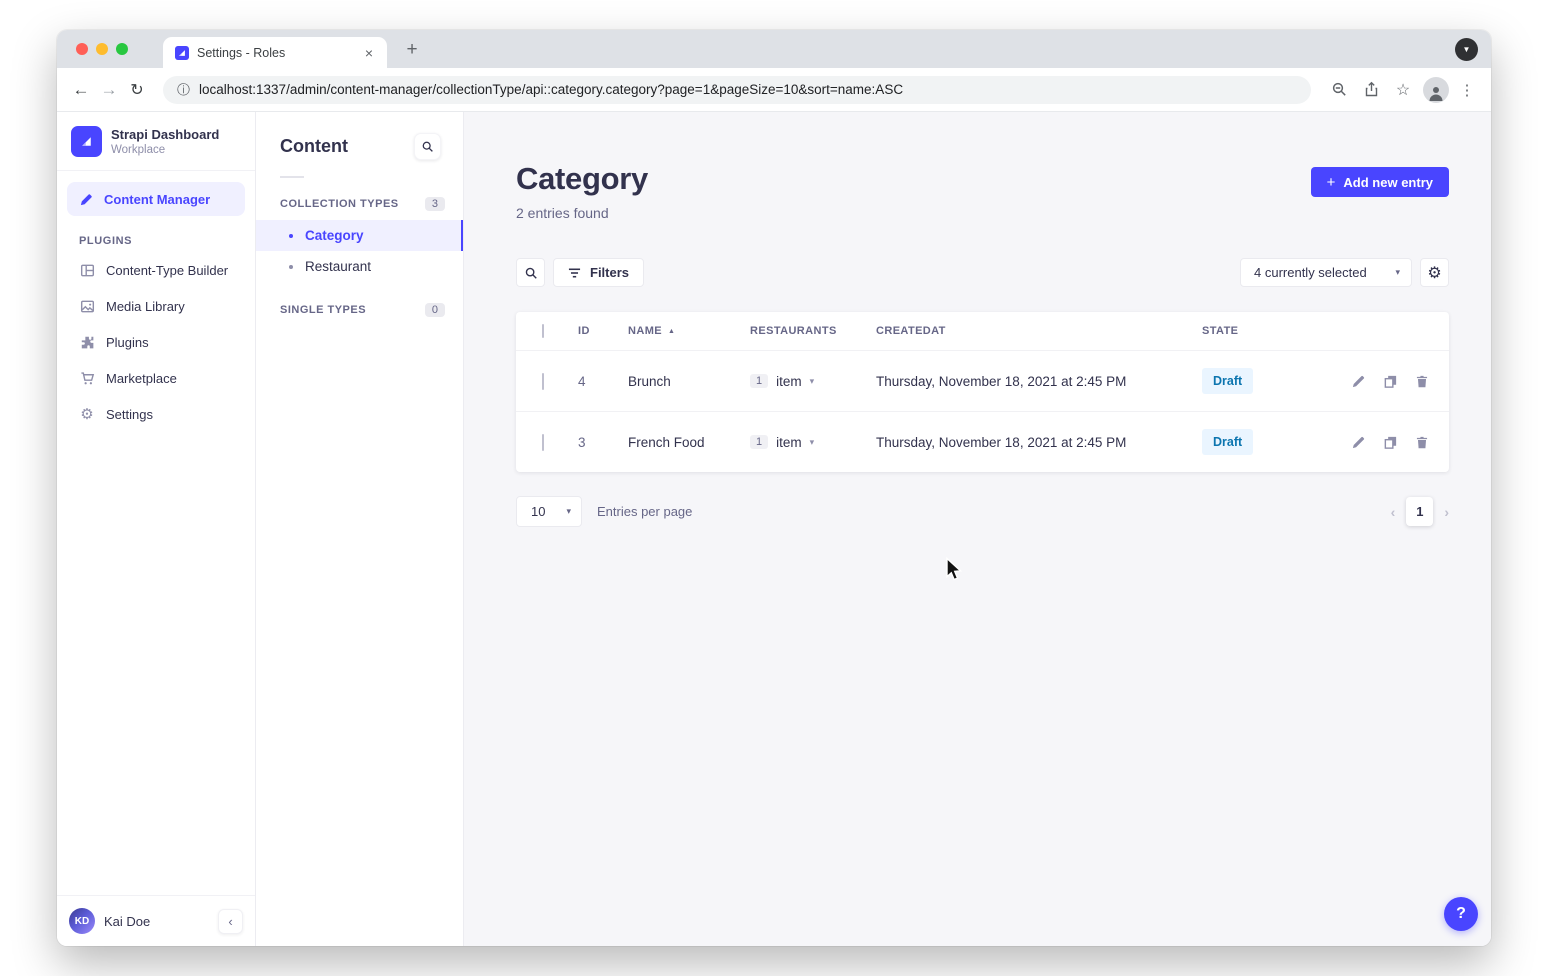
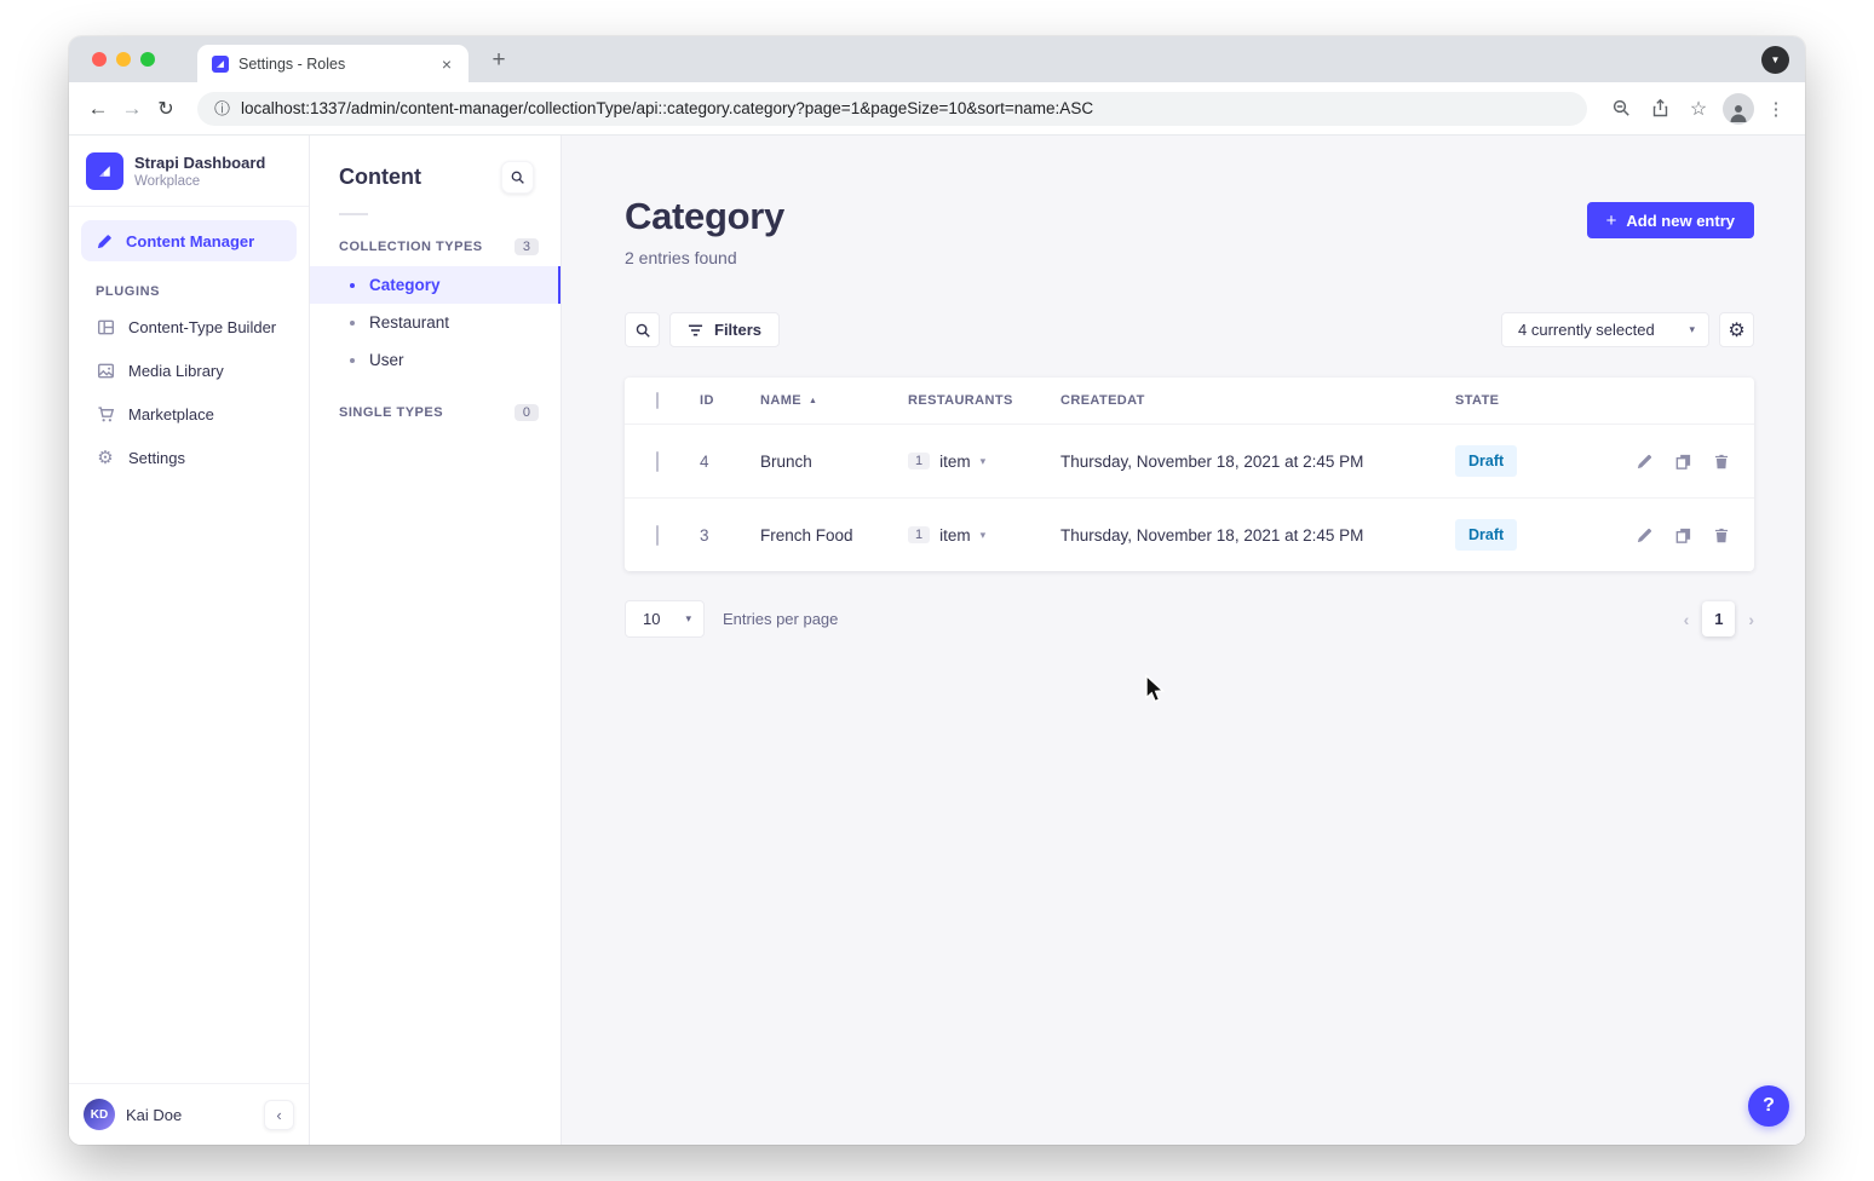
  Settings - Roles
  ×
  +
  ▼
  ←
  →
  ↻
  ⓘ
  localhost:1337/admin/content-manager/collectionType/api::category.category?page=1&pageSize=10&sort=name:ASC
  ☆
  ⋮
  Strapi Dashboard
  Workplace
  Content Manager
  PLUGINS
  Content-Type Builder
  Media Library
- Plugins
  Marketplace
  ⚙
  Settings
  KD
  Kai Doe
  ‹
  Content
  COLLECTION TYPES
  3
  Category
  Restaurant
+ User
  SINGLE TYPES
  0
  Category
  2 entries found
  +
  Add new entry
  Filters
  4 currently selected
  ▾
  ⚙
  ID
  NAME
  RESTAURANTS
  CREATEDAT
  STATE
  4
  Brunch
  1
  item
  ▾
  Thursday, November 18, 2021 at 2:45 PM
  Draft
  3
  French Food
  1
  item
  ▾
  Thursday, November 18, 2021 at 2:45 PM
  Draft
  10
  ▾
  Entries per page
  ‹
  1
  ›
  ?
